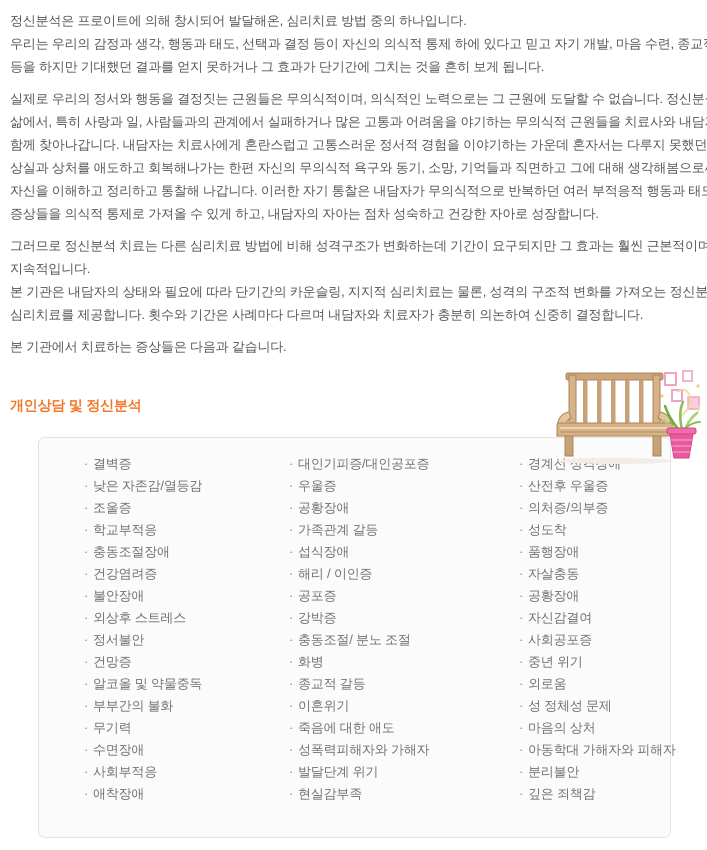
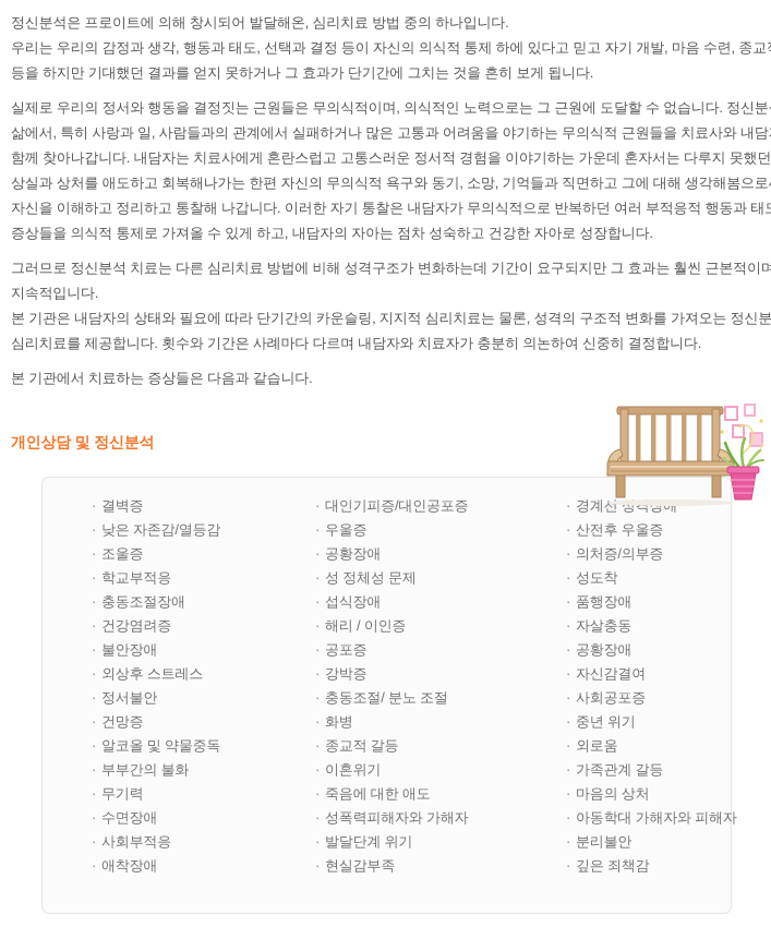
  정신분석은 프로이트에 의해 창시되어 발달해온, 심리치료 방법 중의 하나입니다.
  우리는 우리의 감정과 생각, 행동과 태도, 선택과 결정 등이 자신의 의식적 통제 하에 있다고 믿고 자기 개발, 마음 수련, 종교
  등을 하지만 기대했던 결과를 얻지 못하거나 그 효과가 단기간에 그치는 것을 흔히 보게 됩니다.
  실제로 우리의 정서와 행동을 결정짓는 근원들은 무의식적이며, 의식적인 노력으로는 그 근원에 도달할 수 없습니다. 정신분
  삶에서, 특히 사랑과 일, 사람들과의 관계에서 실패하거나 많은 고통과 어려움을 야기하는 무의식적 근원들을 치료사와 내담
  함께 찾아나갑니다. 내담자는 치료사에게 혼란스럽고 고통스러운 정서적 경험을 이야기하는 가운데 혼자서는 다루지 못했던
  상실과 상처를 애도하고 회복해나가는 한편 자신의 무의식적 욕구와 동기, 소망, 기억들과 직면하고 그에 대해 생각해봄으로
  자신을 이해하고 정리하고 통찰해 나갑니다. 이러한 자기 통찰은 내담자가 무의식적으로 반복하던 여러 부적응적 행동과 태
  증상들을 의식적 통제로 가져올 수 있게 하고, 내담자의 자아는 점차 성숙하고 건강한 자아로 성장합니다.
  그러므로 정신분석 치료는 다른 심리치료 방법에 비해 성격구조가 변화하는데 기간이 요구되지만 그 효과는 훨씬 근본적이며
  지속적입니다.
  본 기관은 내담자의 상태와 필요에 따라 단기간의 카운슬링, 지지적 심리치료는 물론, 성격의 구조적 변화를 가져오는 정신분
  심리치료를 제공합니다. 횟수와 기간은 사례마다 다르며 내담자와 치료자가 충분히 의논하여 신중히 결정합니다.
  본 기관에서 치료하는 증상들은 다음과 같습니다.
  개인상담 및 정신분석
  · 결벽증
  · 낮은 자존감/열등감
  · 조울증
  · 학교부적응
  · 충동조절장애
  · 건강염려증
  · 불안장애
  · 외상후 스트레스
  · 정서불안
  · 건망증
  · 알코올 및 약물중독
  · 부부간의 불화
  · 무기력
  · 수면장애
  · 사회부적응
  · 애착장애
  · 대인기피증/대인공포증
  · 우울증
  · 공황장애
- · 가족관계 갈등
+ · 성 정체성 문제
  · 섭식장애
  · 해리 / 이인증
  · 공포증
  · 강박증
  · 충동조절/ 분노 조절
  · 화병
  · 종교적 갈등
  · 이혼위기
  · 죽음에 대한 애도
  · 성폭력피해자와 가해자
  · 발달단계 위기
  · 현실감부족
  · 산전후 우울증
  · 의처증/의부증
  · 성도착
  · 품행장애
  · 자살충동
  · 공황장애
  · 자신감결여
  · 사회공포증
  · 중년 위기
  · 외로움
- · 성 정체성 문제
+ · 가족관계 갈등
  · 마음의 상처
  · 아동학대 가해자와 피해자
  · 분리불안
  · 깊은 죄책감
